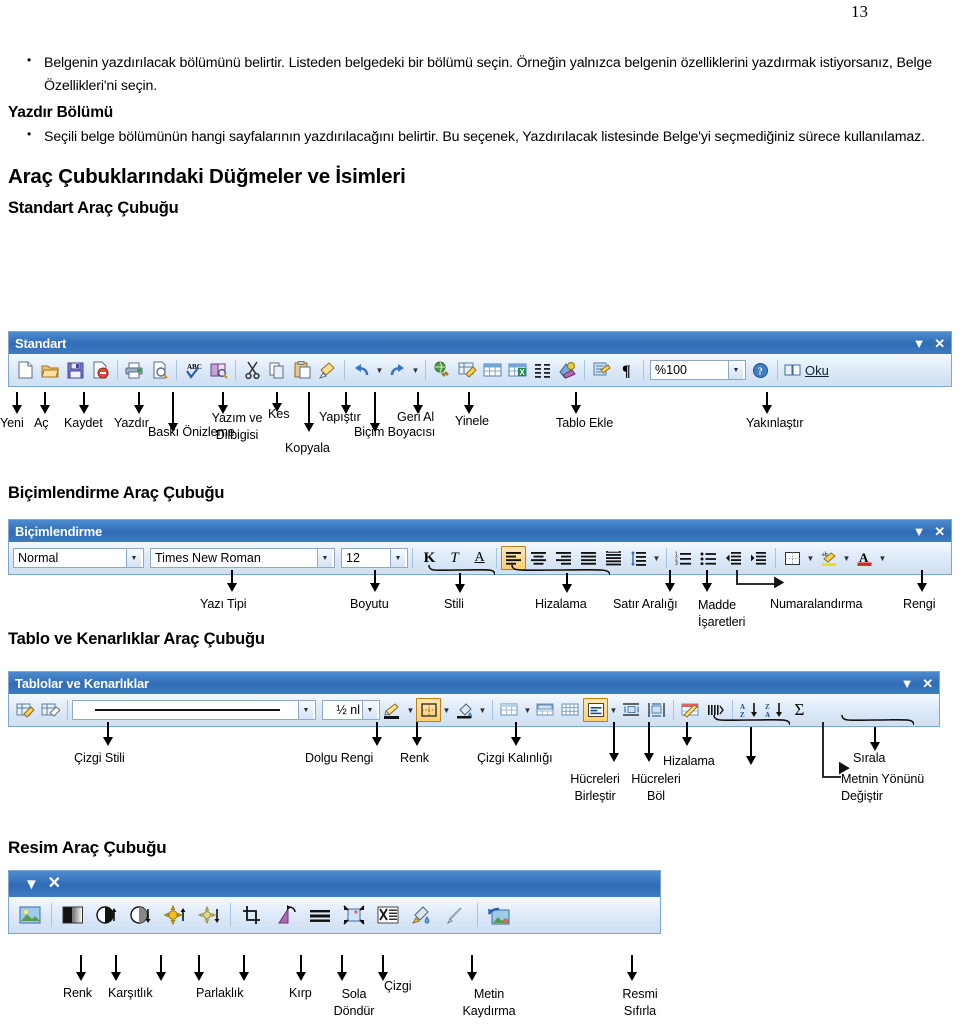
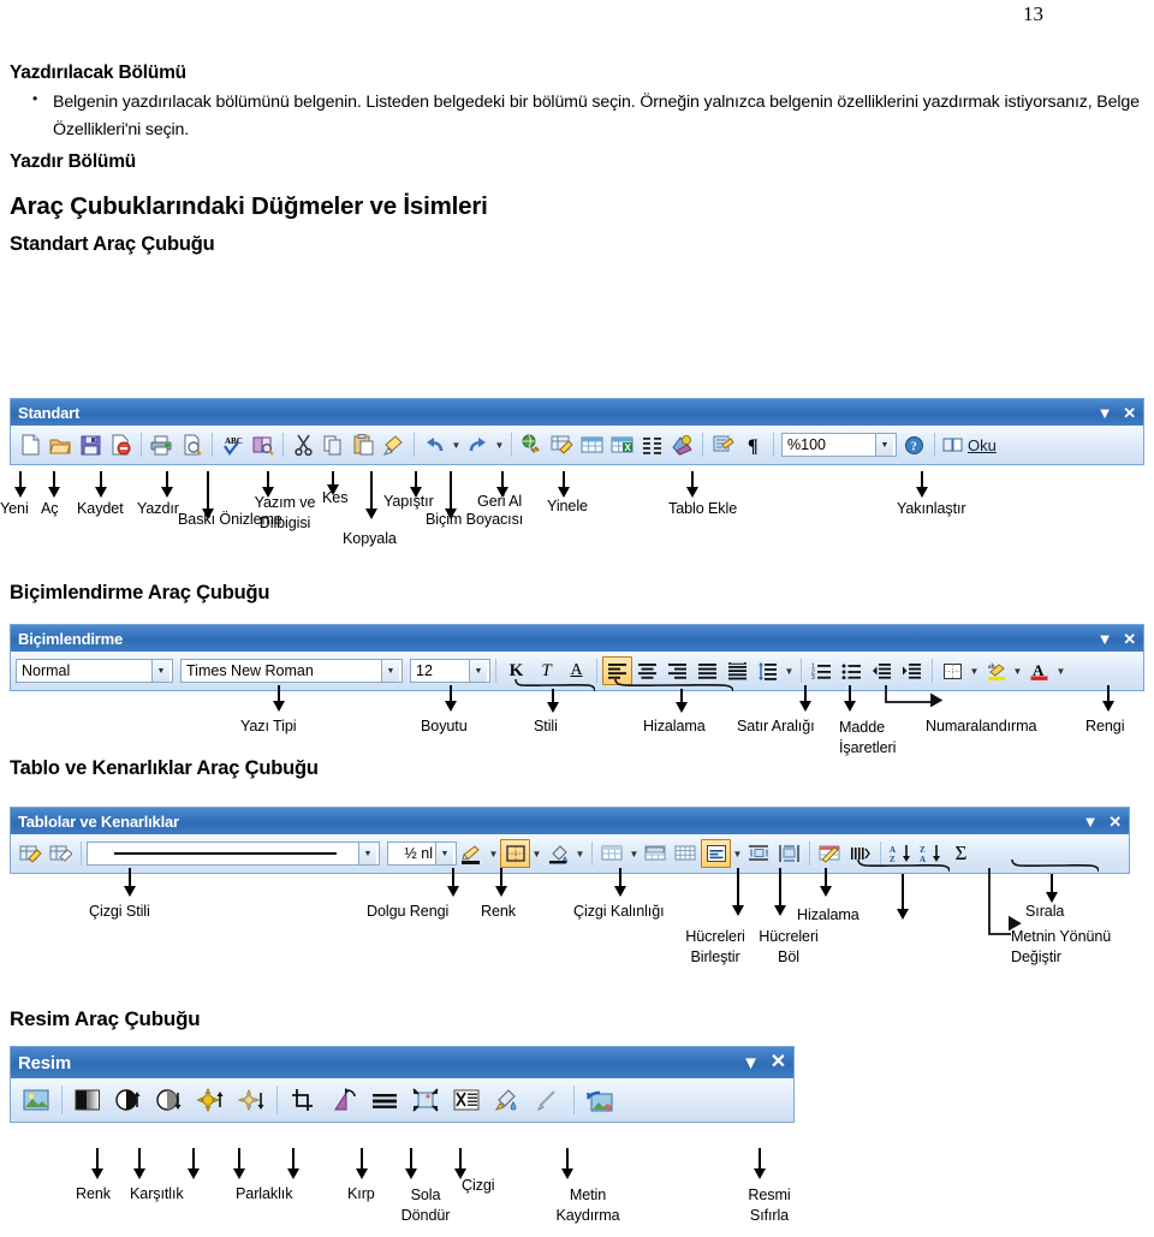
  13
+ Yazdırılacak Bölümü
- Belgenin yazdırılacak bölümünü belirtir. Listeden belgedeki bir bölümü seçin. Örneğin yalnızca belgenin özelliklerini yazdırmak istiyorsanız, Belge Özellikleri'ni seçin.
+ Belgenin yazdırılacak bölümünü belgenin. Listeden belgedeki bir bölümü seçin. Örneğin yalnızca belgenin özelliklerini yazdırmak istiyorsanız, Belge Özellikleri'ni seçin.
  Yazdır Bölümü
- Seçili belge bölümünün hangi sayfalarının yazdırılacağını belirtir. Bu seçenek, Yazdırılacak listesinde Belge'yi seçmediğiniz sürece kullanılamaz.
  Araç Çubuklarındaki Düğmeler ve İsimleri
  Standart Araç Çubuğu
  Standart
  ▼
  ✕
  ABC
  ▼
  ▼
  X
  ¶
  %100
  ?
  Oku
  Yeni
  Aç
  Kaydet
  Yazdır
  Baskı Önizleme
  Yazım ve Dilbigisi
  Kes
  Kopyala
  Yapıştır
  Biçim Boyacısı
  Geri Al
  Yinele
  Tablo Ekle
  Yakınlaştır
  Biçimlendirme Araç Çubuğu
  Biçimlendirme
  ▼
  ✕
  Normal
  Times New Roman
  12
  K
  T
  A
  ▼
  ▼
  ▼
  A
  ▼
  Yazı Tipi
  Boyutu
  Stili
  Hizalama
  Satır Aralığı
  Madde İşaretleri
  Numaralandırma
  Rengi
  Tablo ve Kenarlıklar Araç Çubuğu
  Tablolar ve Kenarlıklar
  ▼
  ✕
  ½ nl
  ▼
  ▼
  ▼
  ▼
  ▼
  A
  Z
  Z
  A
  Σ
  Çizgi Stili
  Dolgu Rengi
  Renk
  Çizgi Kalınlığı
  Hücreleri Birleştir
  Hücreleri Böl
  Hizalama
  Sırala
  Metnin Yönünü Değiştir
  Resim Araç Çubuğu
+ Resim
  ▼
  ✕
  Renk
  Karşıtlık
  Parlaklık
  Kırp
  Sola Döndür
  Çizgi
  Metin Kaydırma
  Resmi Sıfırla
